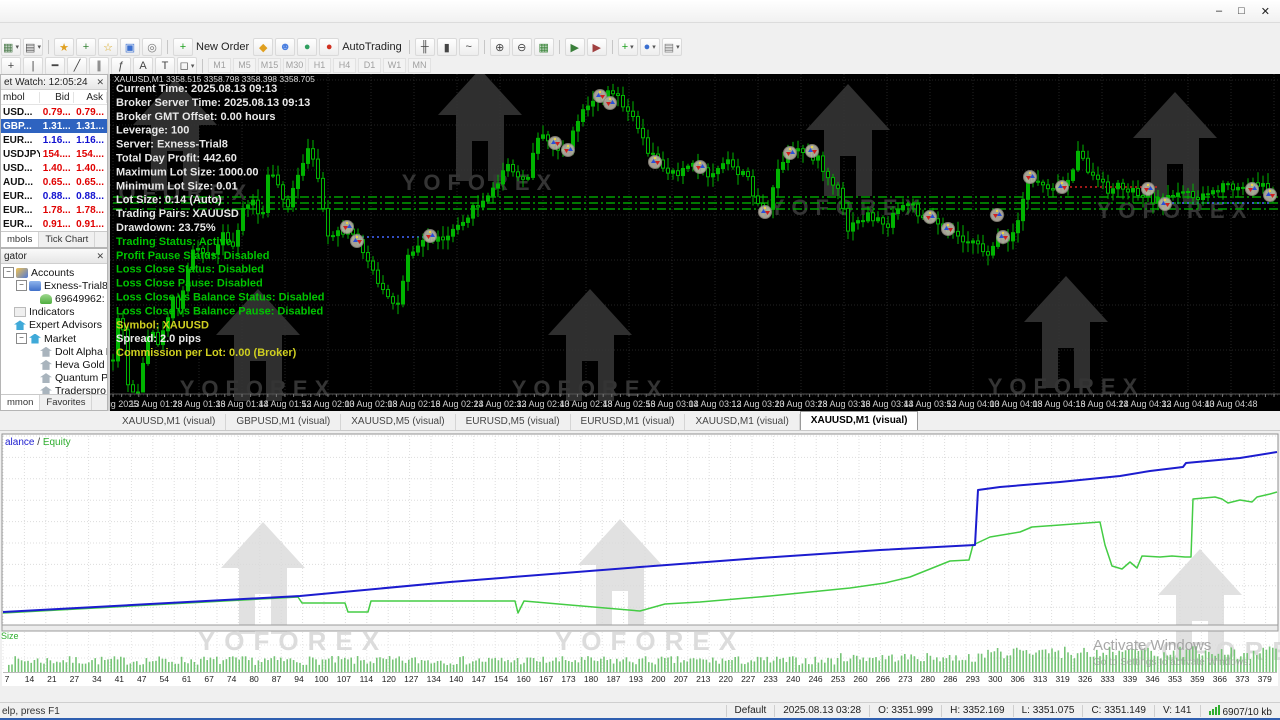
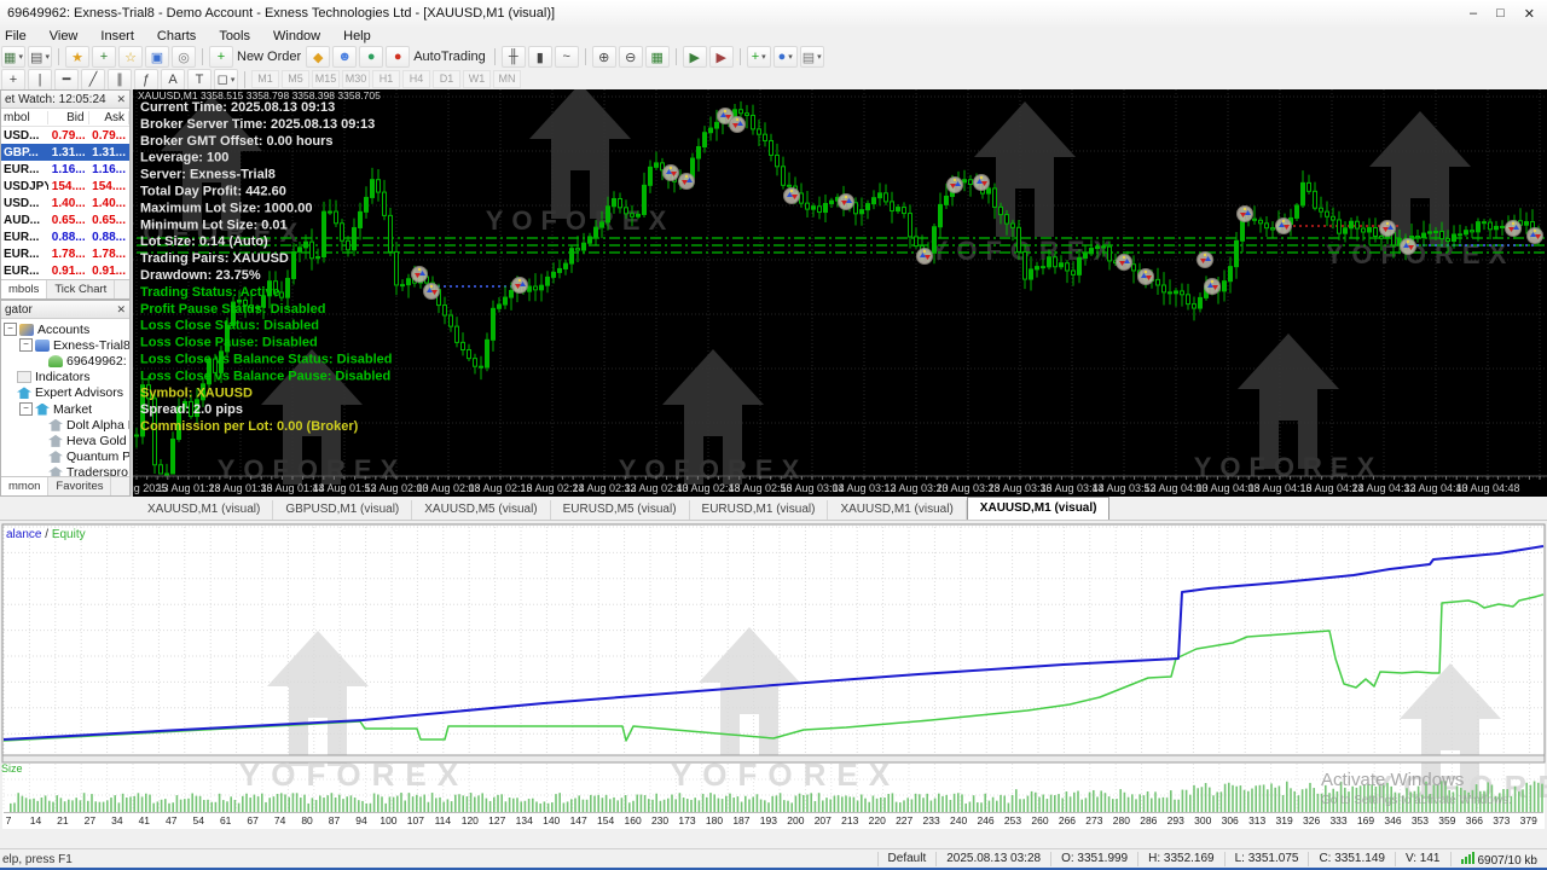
+ 69649962: Exness-Trial8 - Demo Account - Exness Technologies Ltd - [XAUUSD,M1 (visual)]
  –
  □
  ✕
+ File
+ View
+ Insert
+ Charts
+ Tools
+ Window
+ Help
  ▦
  ▤
  ★
  +
  ☆
  ▣
  ◎
  +
  New Order
  ◆
  ☻
  ●
  ●
  AutoTrading
  ╫
  ▮
  ~
  ⊕
  ⊖
  ▦
  ▶
  ▶
  +
  ●
  ▤
  +
  |
  ━
  ╱
  ∥
  ƒ
  A
  T
  ◻
  M1
  M5
  M15
  M30
  H1
  H4
  D1
  W1
  MN
  et Watch: 12:05:24
  ✕
  mbol
  Bid
  Ask
  USD...
  0.79...
  0.79...
  GBP...
  1.31...
  1.31...
  EUR...
  1.16...
  1.16...
  USDJPY
  154....
  154....
  USD...
  1.40...
  1.40...
  AUD...
  0.65...
  0.65...
  EUR...
  0.88...
  0.88...
  EUR...
  1.78...
  1.78...
  EUR...
  0.91...
  0.91...
  mbols
  Tick Chart
  gator
  ✕
  −
  Accounts
  −
  Exness-Trial8
  69649962:
  Indicators
  Expert Advisors
  −
  Market
  Dolt Alpha
  Heva Gold
  Quantum P
  Traderspro
  mmon
  Favorites
  OFOREX
  YOFOEX
  YOFREX
  YOOREX
  YOFOREX
  YOFOREX
  YOFOREX
  XAUUSD,M1 3358.515 3358.798 3358.398 3358.705
  Current Time: 2025.08.13 09:13
  Broker Server Time: 2025.08.13 09:13
  Broker GMT Offset: 0.00 hours
  Leverage: 100
  Server: Exness-Trial8
  Total Day Profit: 442.60
  Maximum Lot Size: 1000.00
  Minimum Lot Size: 0.01
  Lot Size: 0.14 (Auto)
  Trading Pairs: XAUUSD
  Drawdown: 23.75%
  Trading Status: Active
  Profit Pause Status: Disabled
  Loss Close Status: Disabled
  Loss Close Pause: Disabled
  Loss Close vs Balance Status: Disabled
  Loss Close vs Balance Pause: Disabled
  Symbol: XAUUSD
  Spread: 2.0 pips
  Commission per Lot: 0.00 (Broker)
  13 Aug 01:28
  13 Aug 01:36
  13 Aug 01:44
  13 Aug 01:52
  13 Aug 02:00
  13 Aug 02:08
  13 Aug 02:16
  13 Aug 02:24
  13 Aug 02:32
  13 Aug 02:40
  13 Aug 02:48
  13 Aug 02:56
  13 Aug 03:04
  13 Aug 03:12
  13 Aug 03:20
  13 Aug 03:28
  13 Aug 03:36
  13 Aug 03:44
  13 Aug 03:52
  13 Aug 04:00
  13 Aug 04:08
  13 Aug 04:16
  13 Aug 04:24
  13 Aug 04:32
  13 Aug 04:40
  13 Aug 04:48
  XAUUSD,M1 (visual)
  GBPUSD,M1 (visual)
  XAUUSD,M5 (visual)
  EURUSD,M5 (visual)
  EURUSD,M1 (visual)
  XAUUSD,M1 (visual)
  XAUUSD,M1 (visual)
  YOFOREX
  YOFOREX
  alance / Equity
  Size
  7
  14
  21
  27
  34
  41
  47
  54
  61
  67
  74
  80
  87
  94
  100
  107
  114
  120
  127
  134
  140
  147
  154
  160
- 167
+ 230
  173
  180
  187
  193
  200
  207
  213
  220
  227
  233
  240
  246
  253
  260
  266
  273
  280
  286
  293
  300
  306
  313
  319
  326
  333
- 339
+ 169
  346
  353
  359
  366
  373
  379
  Activate Windows
  Go to Settings to activate Windows.
  elp, press F1
  Default
  2025.08.13 03:28
  O: 3351.999
  H: 3352.169
  L: 3351.075
  C: 3351.149
  V: 141
  6907/10 kb
